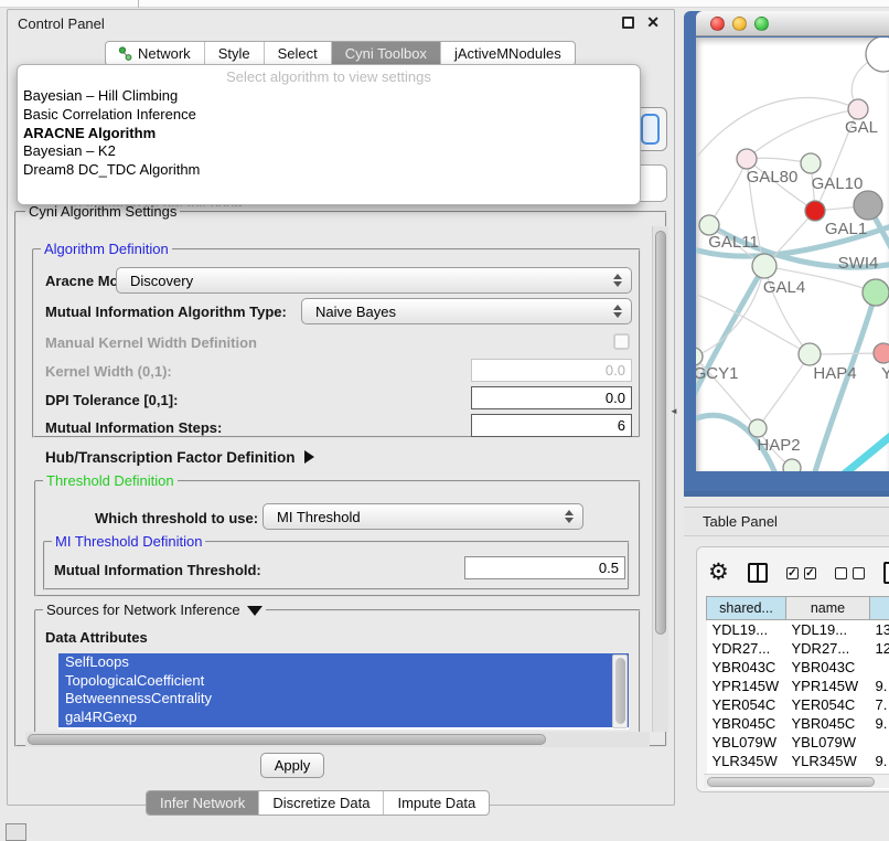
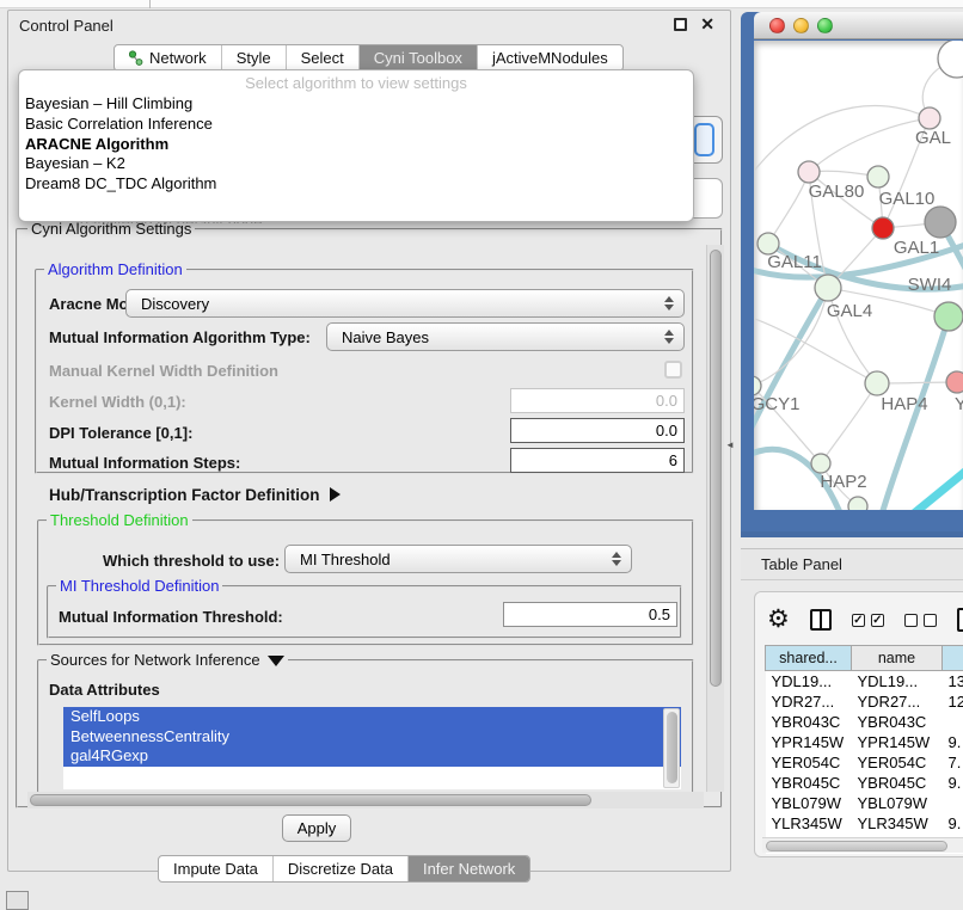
  Control Panel
  ✕
  Network
  Style
  Select
  Cyni Toolbox
  jActiveMNodules
  gal-filtered sif default node
  Select algorithm to view settings
  Bayesian – Hill Climbing
  Basic Correlation Inference
  ARACNE Algorithm
  Bayesian – K2
  Dream8 DC_TDC Algorithm
  Cyni Algorithm Settings
  Algorithm Definition
  Aracne Mo
  Discovery
  Mutual Information Algorithm Type:
  Naive Bayes
  Manual Kernel Width Definition
  Kernel Width (0,1):
  0.0
  DPI Tolerance [0,1]:
  0.0
  Mutual Information Steps:
  6
  Hub/Transcription Factor Definition
  Threshold Definition
  Which threshold to use:
  MI Threshold
  MI Threshold Definition
  Mutual Information Threshold:
  0.5
  Sources for Network Inference
  Data Attributes
  SelfLoops
- TopologicalCoefficient
  BetweennessCentrality
  gal4RGexp
  Apply
- Infer Network
+ Impute Data
  Discretize Data
- Impute Data
+ Infer Network
  ◄
  GAL
  GAL80
  GAL10
  GAL1
  GAL11
  GAL4
  SWI4
  GCY1
  HAP4
  Y
  HAP2
  Table Panel
  ⚙
  ✓
  ✓
  shared...	name
  YDL19...	YDL19...	13
  YDR27...	YDR27...	12
  YBR043C	YBR043C
  YPR145W	YPR145W	9.
  YER054C	YER054C	7.
  YBR045C	YBR045C	9.
  YBL079W	YBL079W
  YLR345W	YLR345W	9.
